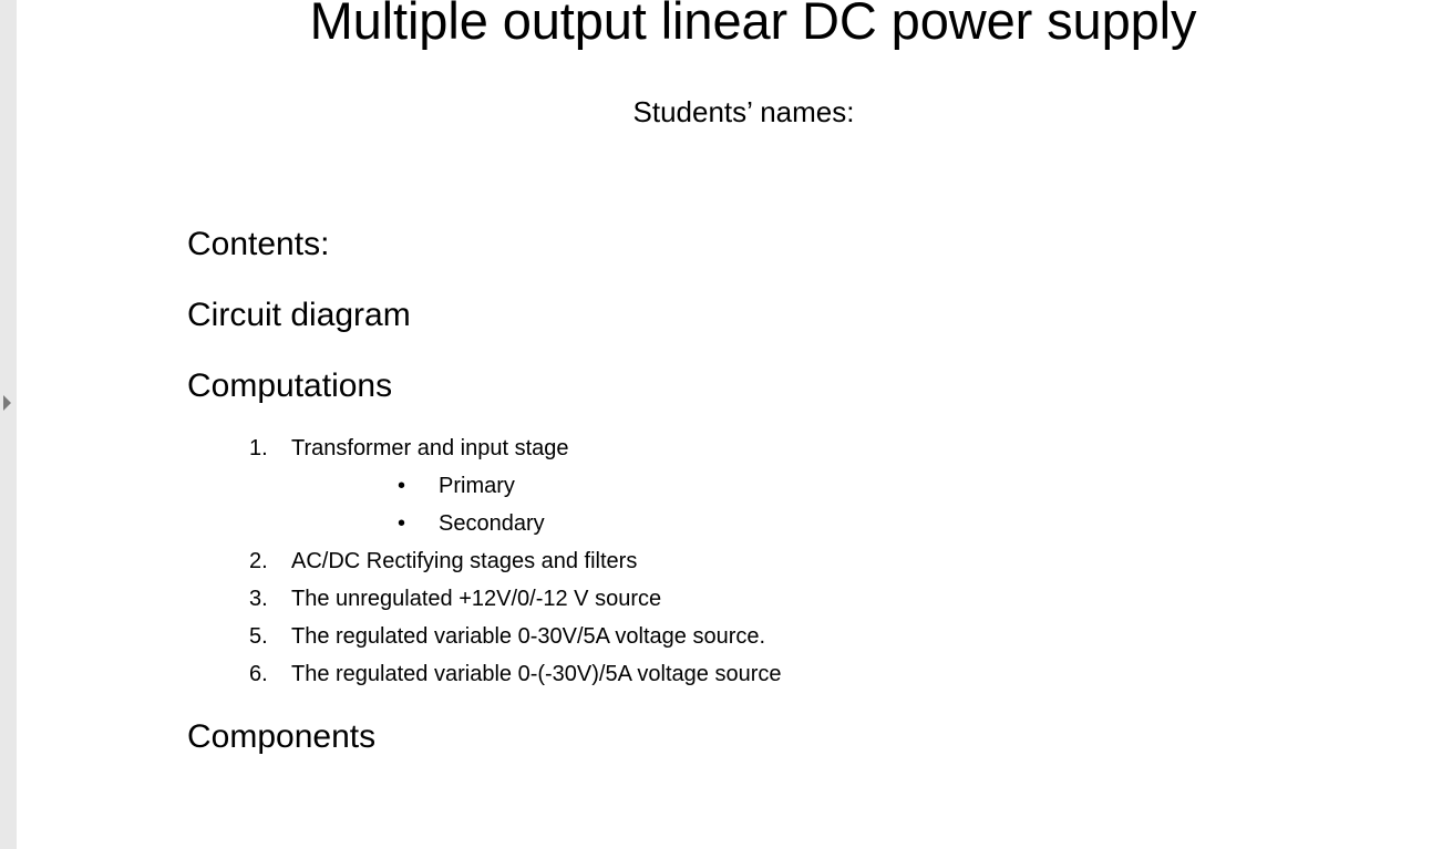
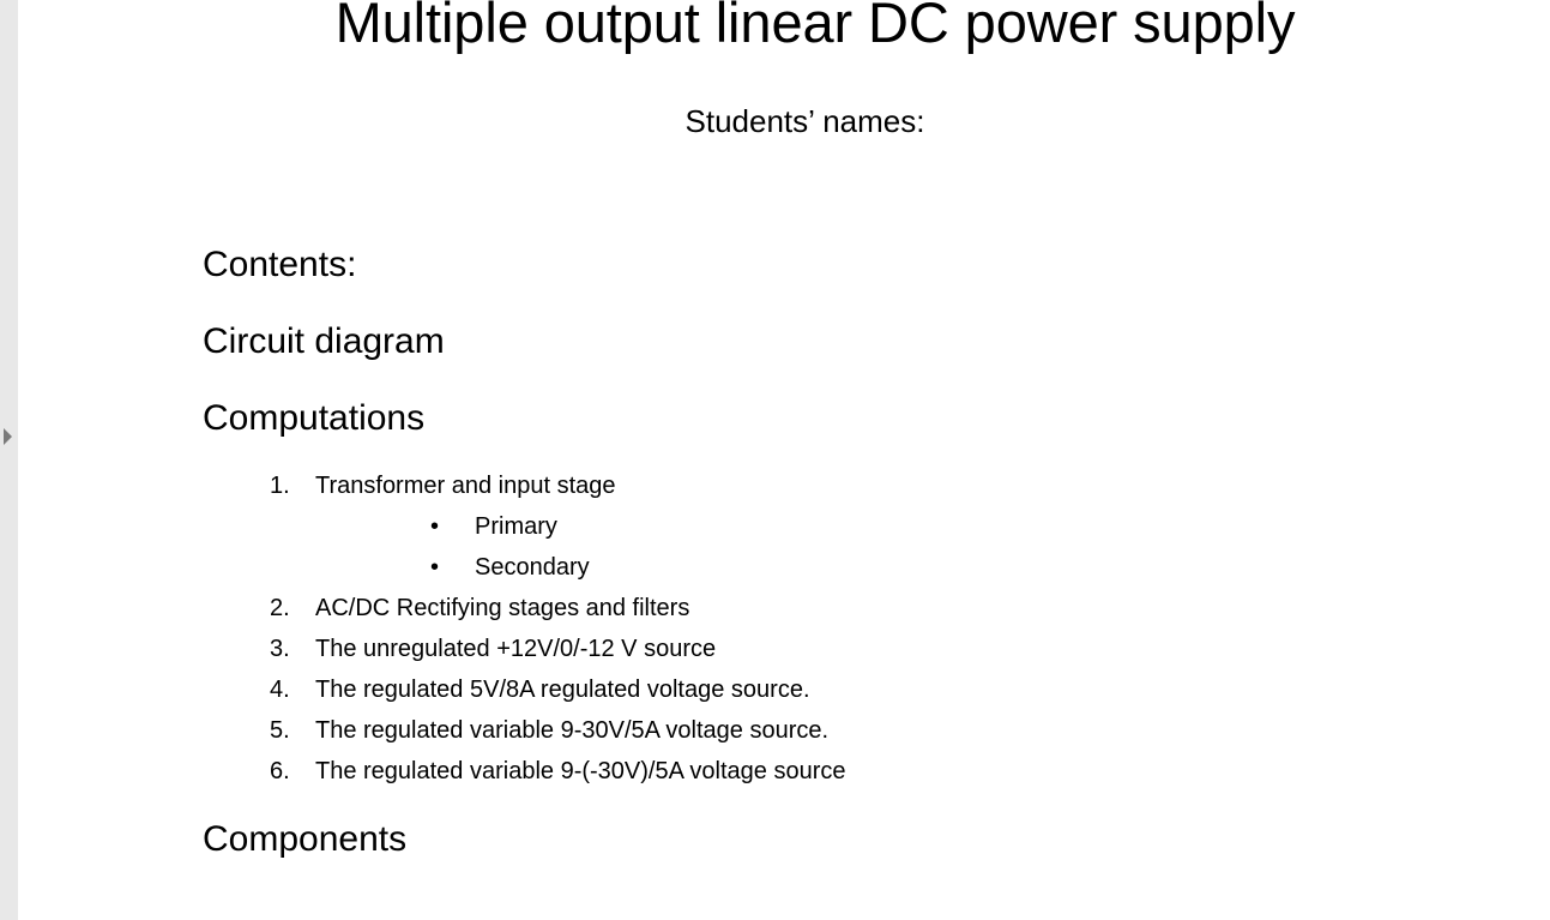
  Multiple output linear DC power supply
  Students’ names:
  Contents:
  Circuit diagram
  Computations
  1.
  Transformer and input stage
  •
  Primary
  •
  Secondary
  2.
  AC/DC Rectifying stages and filters
  3.
  The unregulated +12V/0/-12 V source
+ 4.
+ The regulated 5V/8A regulated voltage source.
  5.
- The regulated variable 0-30V/5A voltage source.
+ The regulated variable 9-30V/5A voltage source.
  6.
- The regulated variable 0-(-30V)/5A voltage source
+ The regulated variable 9-(-30V)/5A voltage source
  Components
